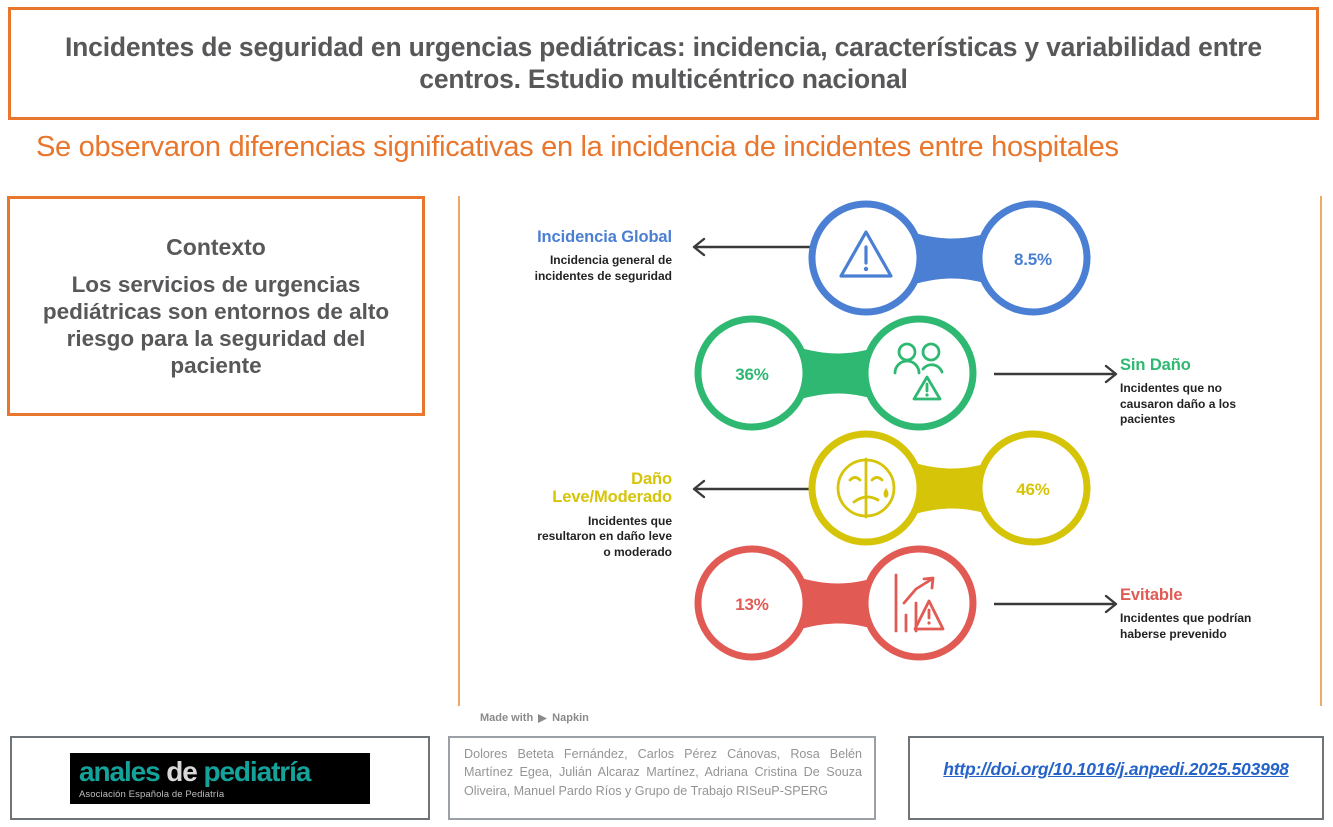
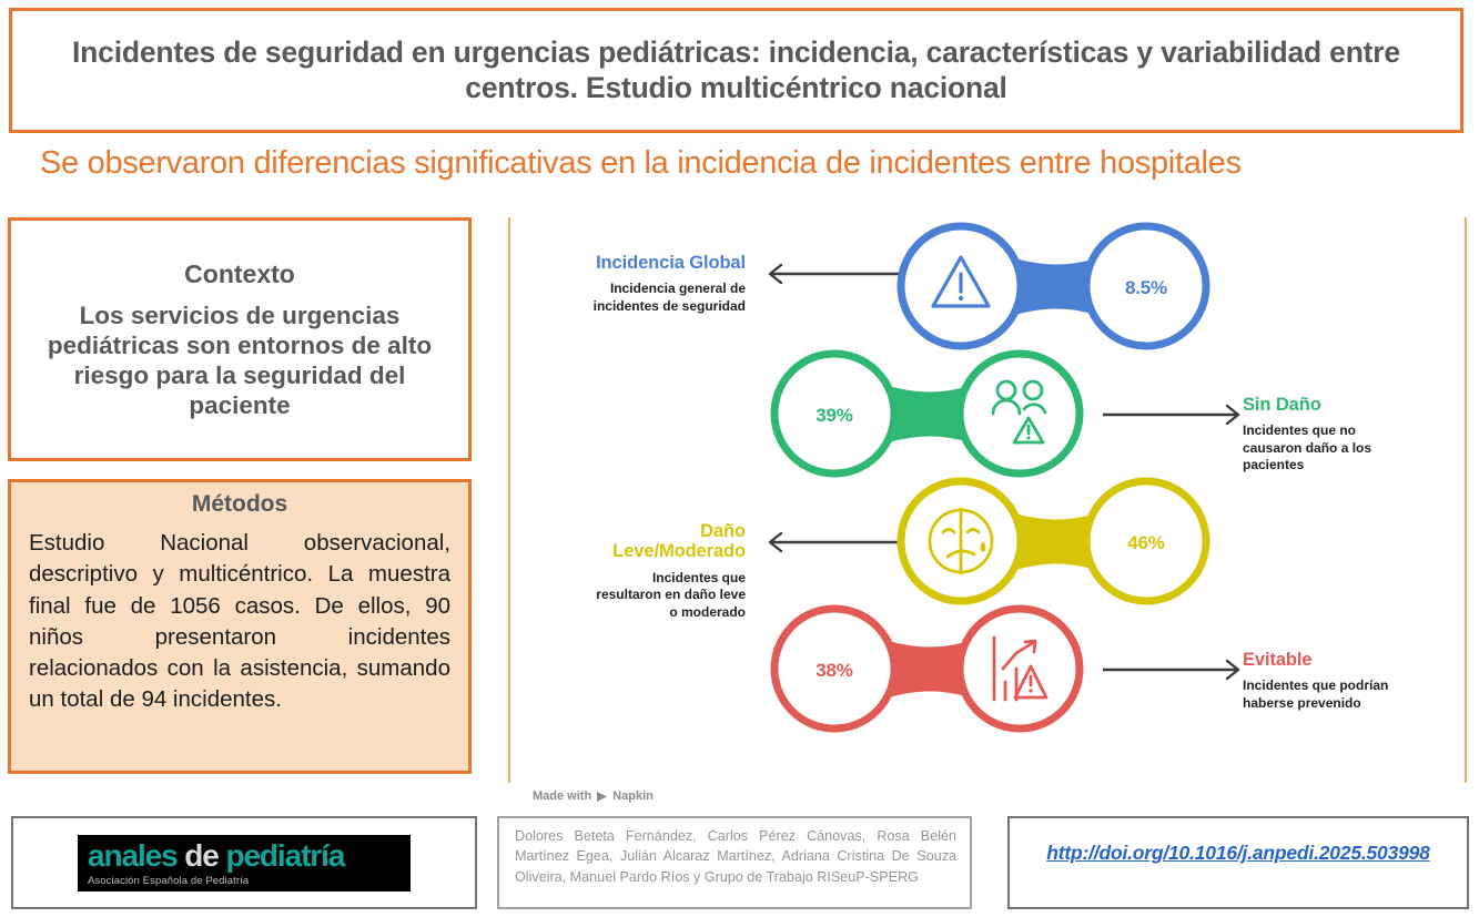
  Incidentes de seguridad en urgencias pediátricas: incidencia, características y variabilidad entre centros. Estudio multicéntrico nacional
  Se observaron diferencias significativas en la incidencia de incidentes entre hospitales
  Contexto
  Los servicios de urgencias pediátricas son entornos de alto riesgo para la seguridad del paciente
+ Métodos
+ Estudio Nacional observacional, descriptivo y multicéntrico. La muestra final fue de 1056 casos. De ellos, 90 niños presentaron incidentes relacionados con la asistencia, sumando un total de 94 incidentes.
  Incidencia Global
  Incidencia general de
  incidentes de seguridad
  8.5%
- 36%
+ 39%
  Sin Daño
  Incidentes que no
  causaron daño a los
  pacientes
  Daño
  Leve/Moderado
  Incidentes que
  resultaron en daño leve
  o moderado
  46%
- 13%
+ 38%
  Evitable
  Incidentes que podrían
  haberse prevenido
  Made with
  Napkin
  anales de pediatría
  Asociación Española de Pediatría
  Dolores Beteta Fernández, Carlos Pérez Cánovas, Rosa Belén Martínez Egea, Julián Alcaraz Martínez, Adriana Cristina De Souza Oliveira, Manuel Pardo Ríos y Grupo de Trabajo RISeuP-SPERG
  http://doi.org/10.1016/j.anpedi.2025.503998
